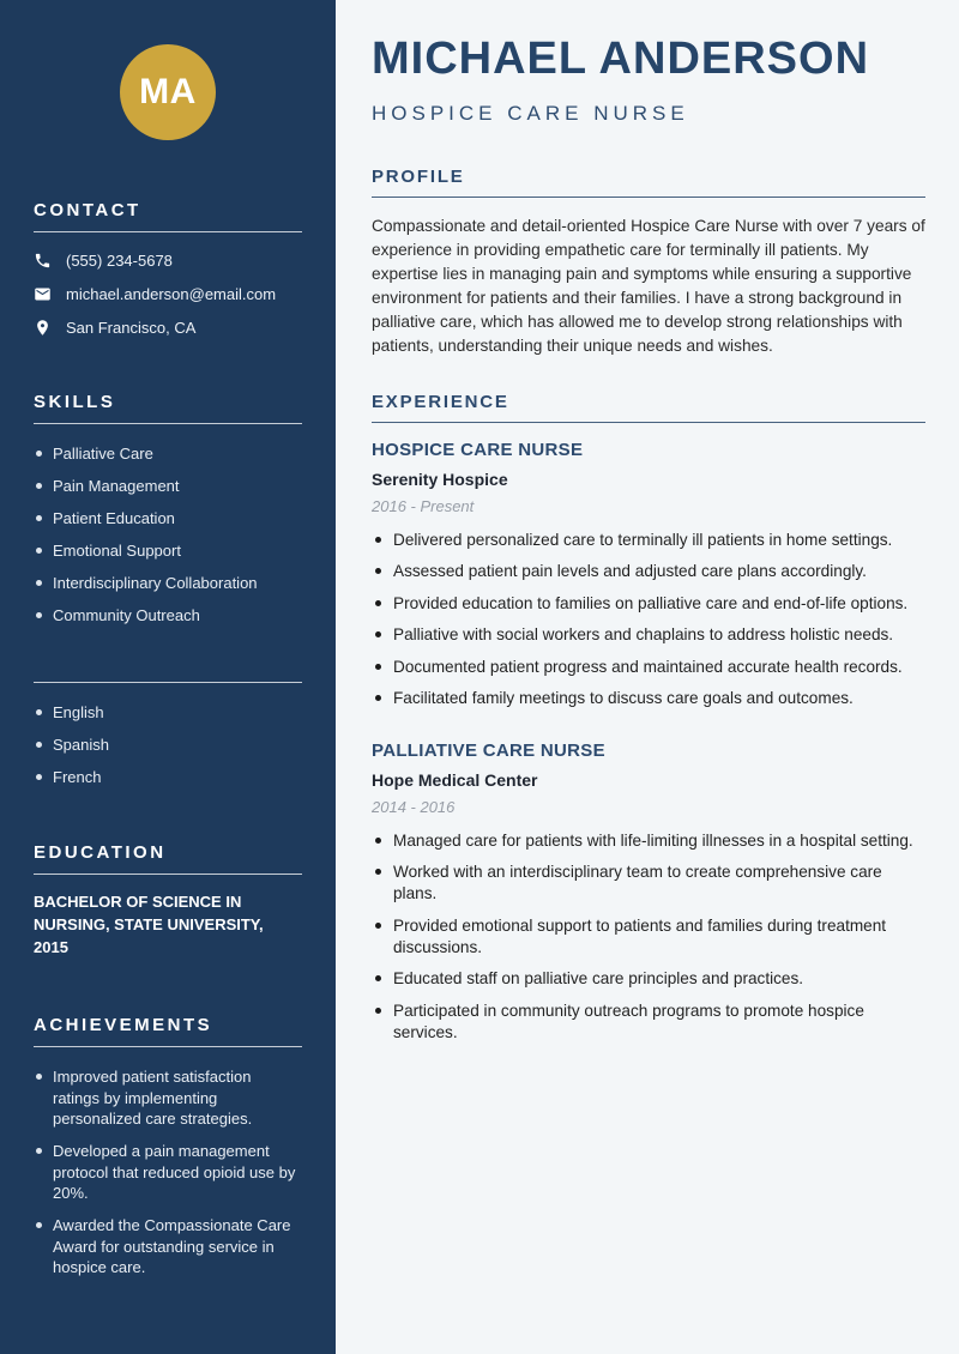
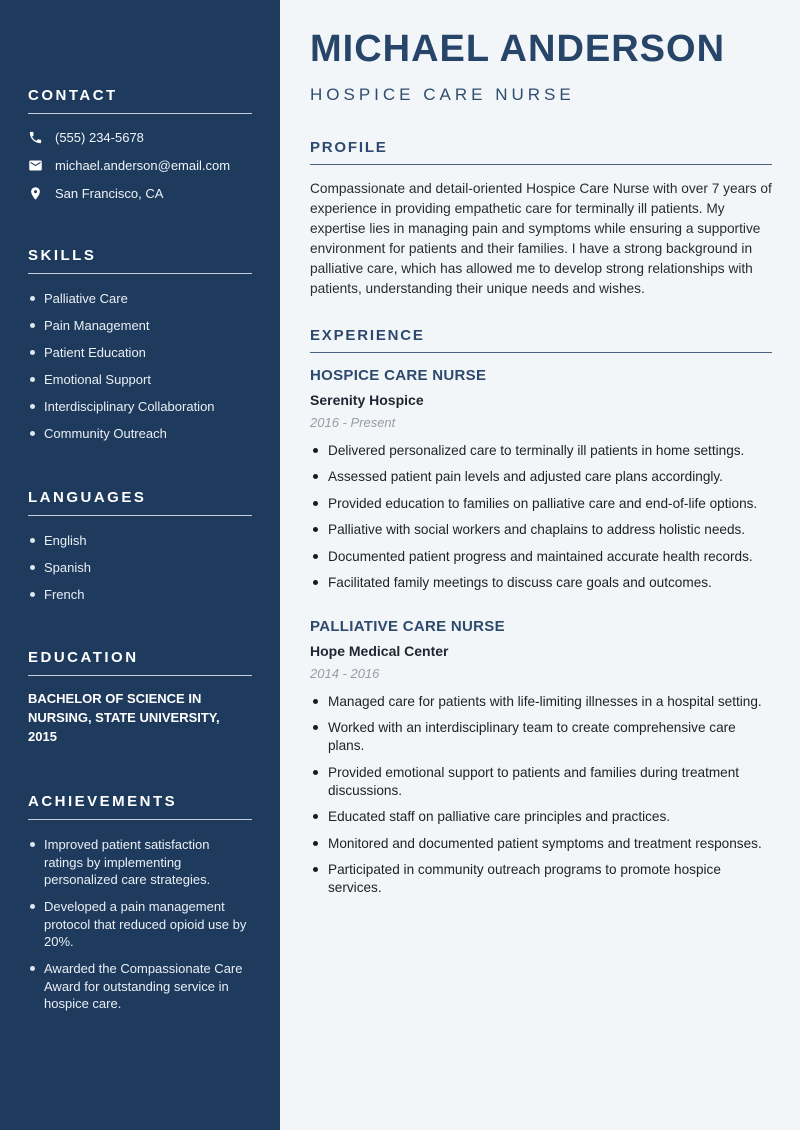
- MA
  CONTACT
  (555) 234-5678
  michael.anderson@email.com
  San Francisco, CA
  SKILLS
  Palliative Care
  Pain Management
  Patient Education
  Emotional Support
  Interdisciplinary Collaboration
  Community Outreach
+ LANGUAGES
  English
  Spanish
  French
  EDUCATION
  BACHELOR OF SCIENCE IN NURSING, STATE UNIVERSITY, 2015
  ACHIEVEMENTS
  Improved patient satisfaction ratings by implementing personalized care strategies.
  Developed a pain management protocol that reduced opioid use by 20%.
  Awarded the Compassionate Care Award for outstanding service in hospice care.
  MICHAEL ANDERSON
  HOSPICE CARE NURSE
  PROFILE
  Compassionate and detail-oriented Hospice Care Nurse with over 7 years of experience in providing empathetic care for terminally ill patients. My expertise lies in managing pain and symptoms while ensuring a supportive environment for patients and their families. I have a strong background in palliative care, which has allowed me to develop strong relationships with patients, understanding their unique needs and wishes.
  EXPERIENCE
  HOSPICE CARE NURSE
  Serenity Hospice
  2016 - Present
  Delivered personalized care to terminally ill patients in home settings.
  Assessed patient pain levels and adjusted care plans accordingly.
  Provided education to families on palliative care and end-of-life options.
  Palliative with social workers and chaplains to address holistic needs.
  Documented patient progress and maintained accurate health records.
  Facilitated family meetings to discuss care goals and outcomes.
  PALLIATIVE CARE NURSE
  Hope Medical Center
  2014 - 2016
  Managed care for patients with life-limiting illnesses in a hospital setting.
  Worked with an interdisciplinary team to create comprehensive care plans.
  Provided emotional support to patients and families during treatment discussions.
  Educated staff on palliative care principles and practices.
+ Monitored and documented patient symptoms and treatment responses.
  Participated in community outreach programs to promote hospice services.
